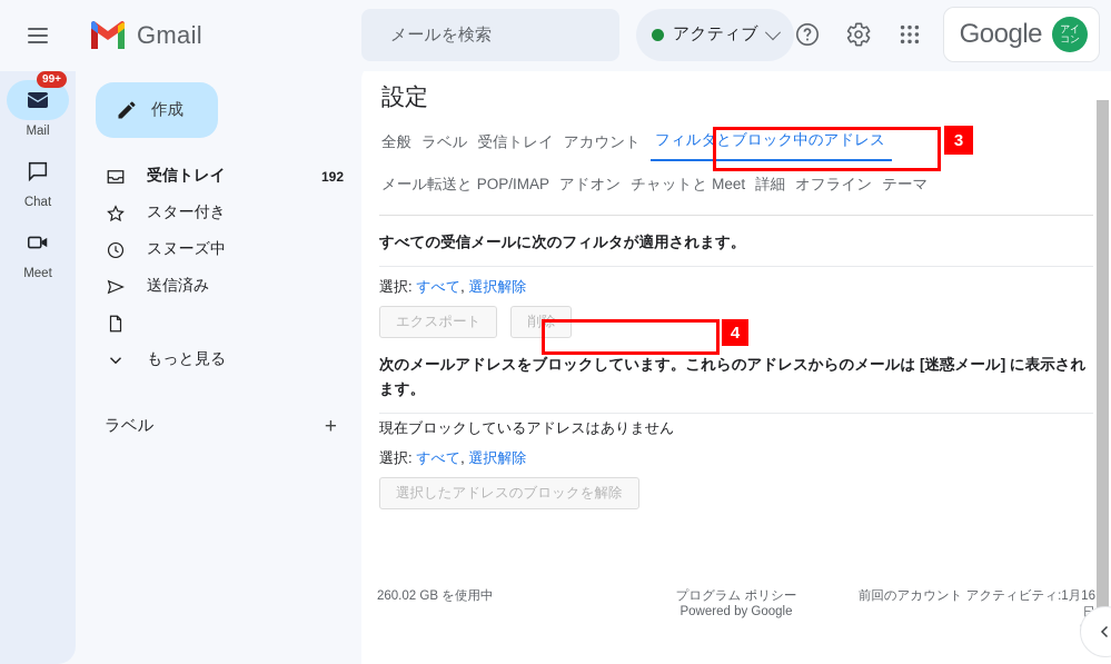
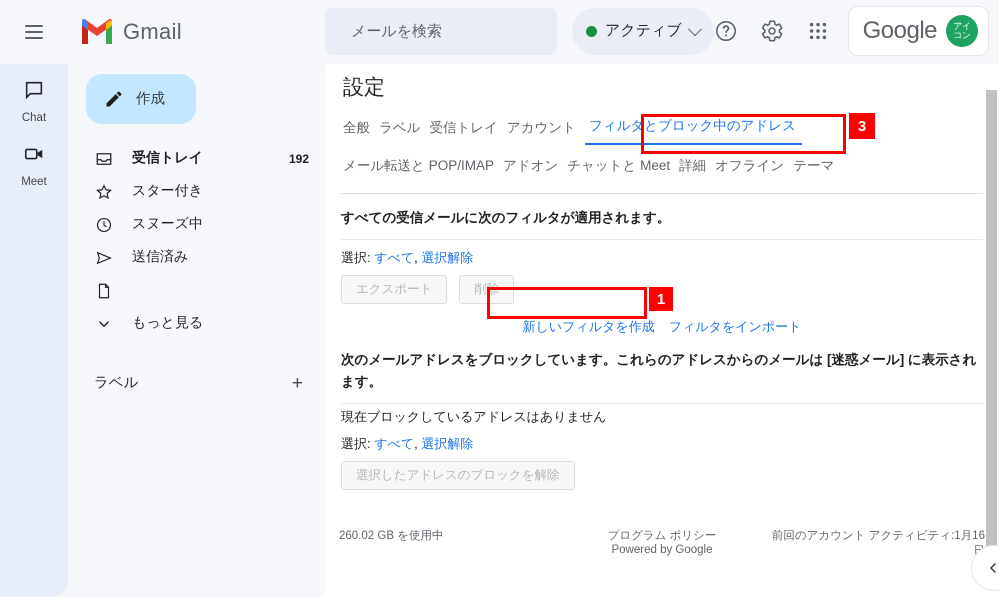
  Gmail
  メールを検索
  アクティブ
  Google
  アイ
  コン
- 99+
- Mail
  Chat
  Meet
  作成
  受信トレイ
  192
  スター付き
  スヌーズ中
  送信済み
  もっと見る
  ラベル
  +
  設定
  全般
  ラベル
  受信トレイ
  アカウント
  フィルタとブロック中のアドレス
  メール転送と POP/IMAP
  アドオン
  チャットと Meet
  詳細
  オフライン
  テーマ
  すべての受信メールに次のフィルタが適用されます。
  選択: すべて, 選択解除
  エクスポート
  削除
+ 新しいフィルタを作成
+ フィルタをインポート
  次のメールアドレスをブロックしています。これらのアドレスからのメールは [迷惑メール] に表示されます。
  現在ブロックしているアドレスはありません
  選択: すべて, 選択解除
  選択したアドレスのブロックを解除
  260.02 GB を使用中
  プログラム ポリシー
  Powered by Google
  前回のアカウント アクティビティ:1月16
  3
- 4
+ 1
